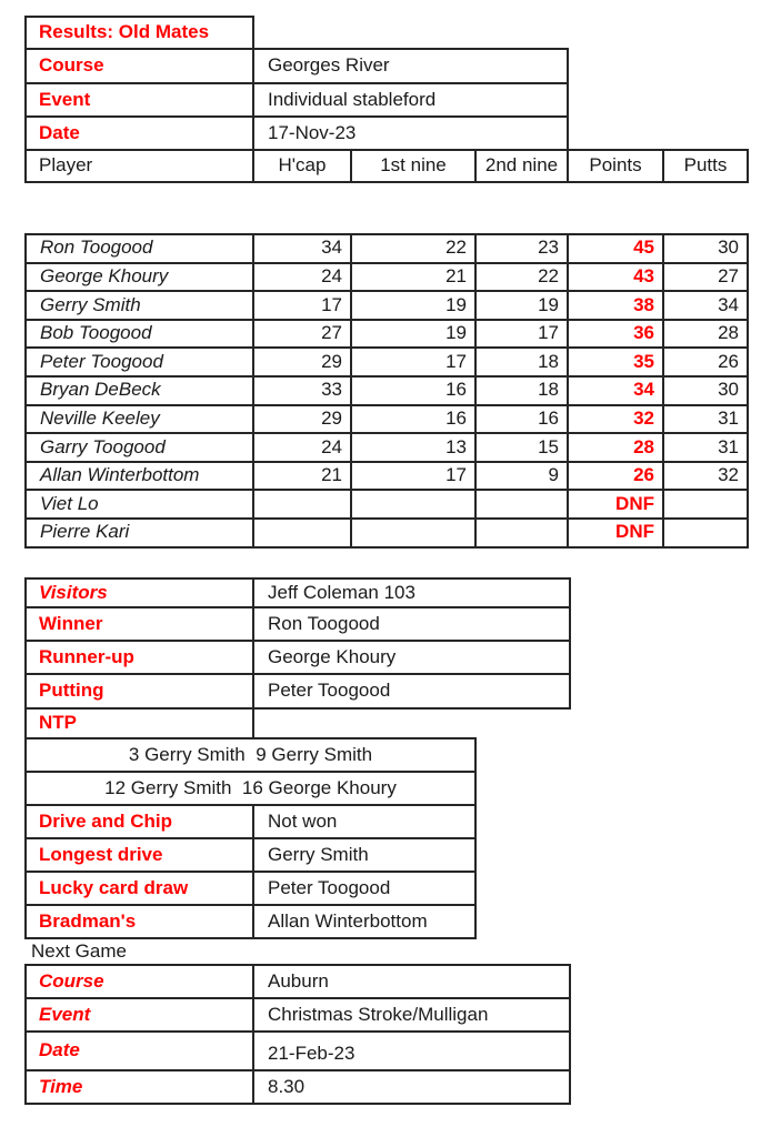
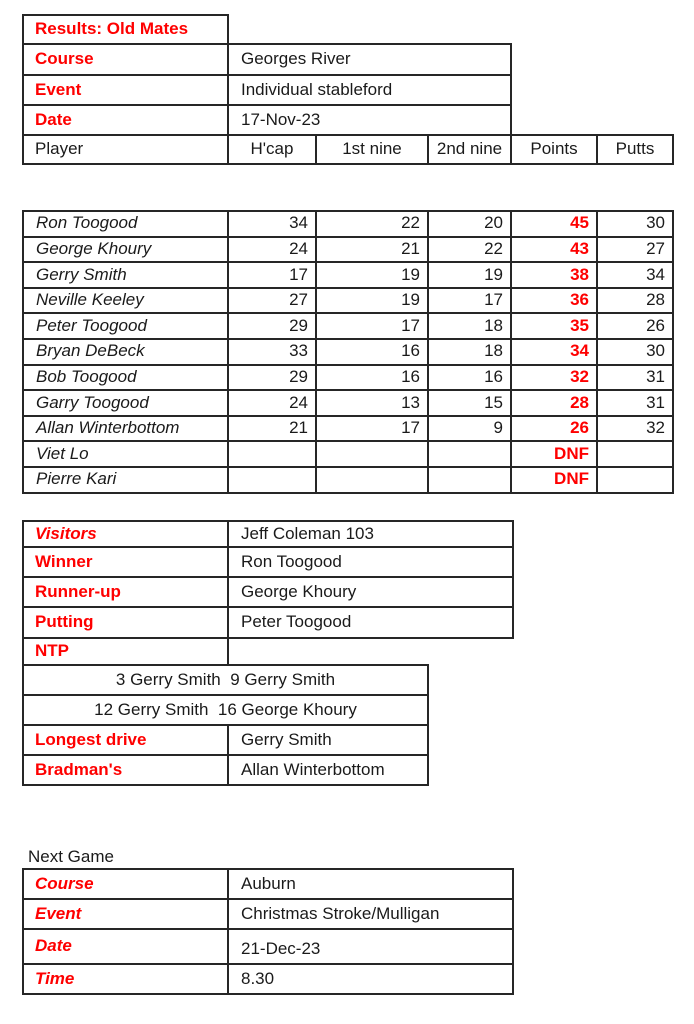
  Results: Old Mates
  Course	Georges River
  Event	Individual stableford
  Date	17-Nov-23
  Player	H'cap	1st nine	2nd nine	Points	Putts
- Ron Toogood	34	22	23	45	30
+ Ron Toogood	34	22	20	45	30
  George Khoury	24	21	22	43	27
  Gerry Smith	17	19	19	38	34
- Bob Toogood	27	19	17	36	28
+ Neville Keeley	27	19	17	36	28
  Peter Toogood	29	17	18	35	26
  Bryan DeBeck	33	16	18	34	30
- Neville Keeley	29	16	16	32	31
+ Bob Toogood	29	16	16	32	31
  Garry Toogood	24	13	15	28	31
  Allan Winterbottom	21	17	9	26	32
  Viet Lo				DNF
  Pierre Kari				DNF
  Visitors	Jeff Coleman 103
  Winner	Ron Toogood
  Runner-up	George Khoury
  Putting	Peter Toogood
  NTP
  3 Gerry Smith 9 Gerry Smith
  12 Gerry Smith 16 George Khoury
- Drive and Chip	Not won
  Longest drive	Gerry Smith
- Lucky card draw	Peter Toogood
  Bradman's	Allan Winterbottom
  Next Game
  Course	Auburn
  Event	Christmas Stroke/Mulligan
- Date	21-Feb-23
+ Date	21-Dec-23
  Time	8.30
